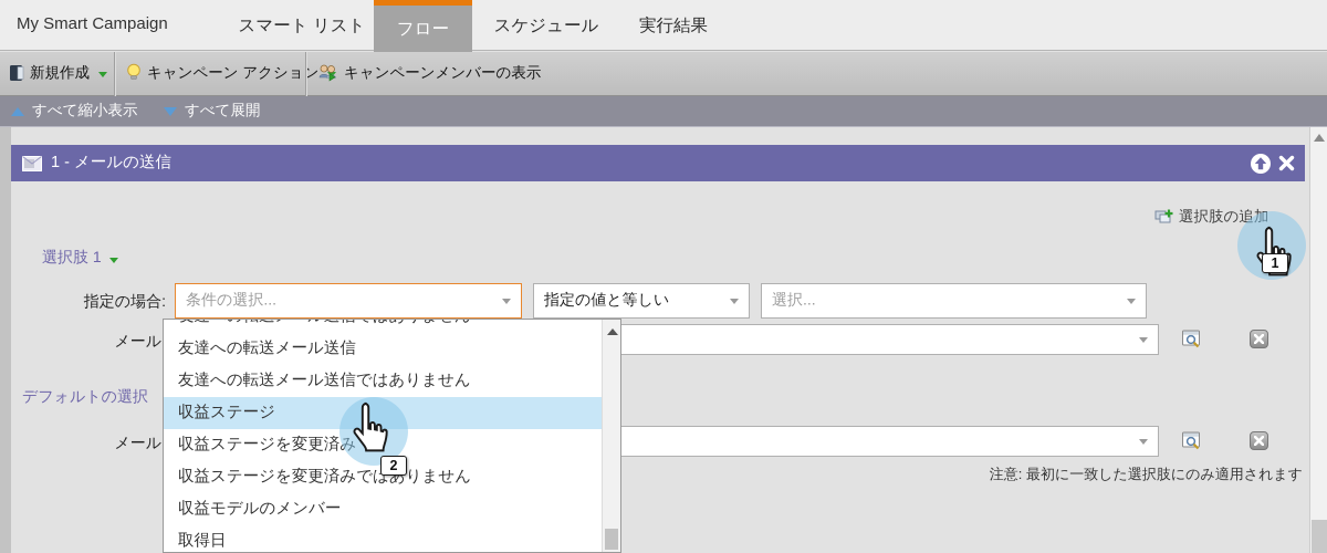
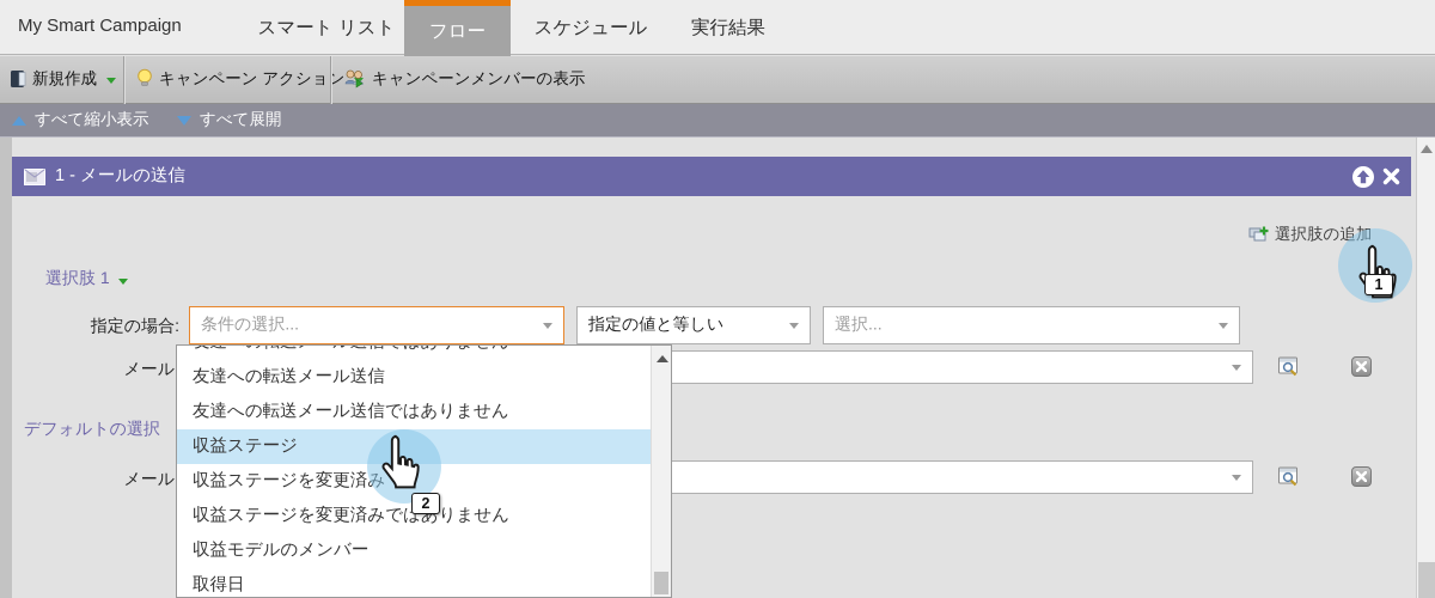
  My Smart Campaign
  スマート リスト
  フロー
  スケジュール
  実行結果
  新規作成
  キャンペーン アクション
  キャンペーンメンバーの表示
  すべて縮小表示
  すべて展開
  1 - メールの送信
  選択肢の追加
  選択肢 1
  指定の場合:
  条件の選択...
  指定の値と等しい
  選択...
  メール
  デフォルトの選択
  メール
- 注意: 最初に一致した選択肢にのみ適用されます
  友達への転送メール送信
  友達への転送メール送信ではありません
  収益ステージ
  収益ステージを変更済み
  収益ステージを変更済みではありません
  収益モデルのメンバー
  取得日
  1
  2
